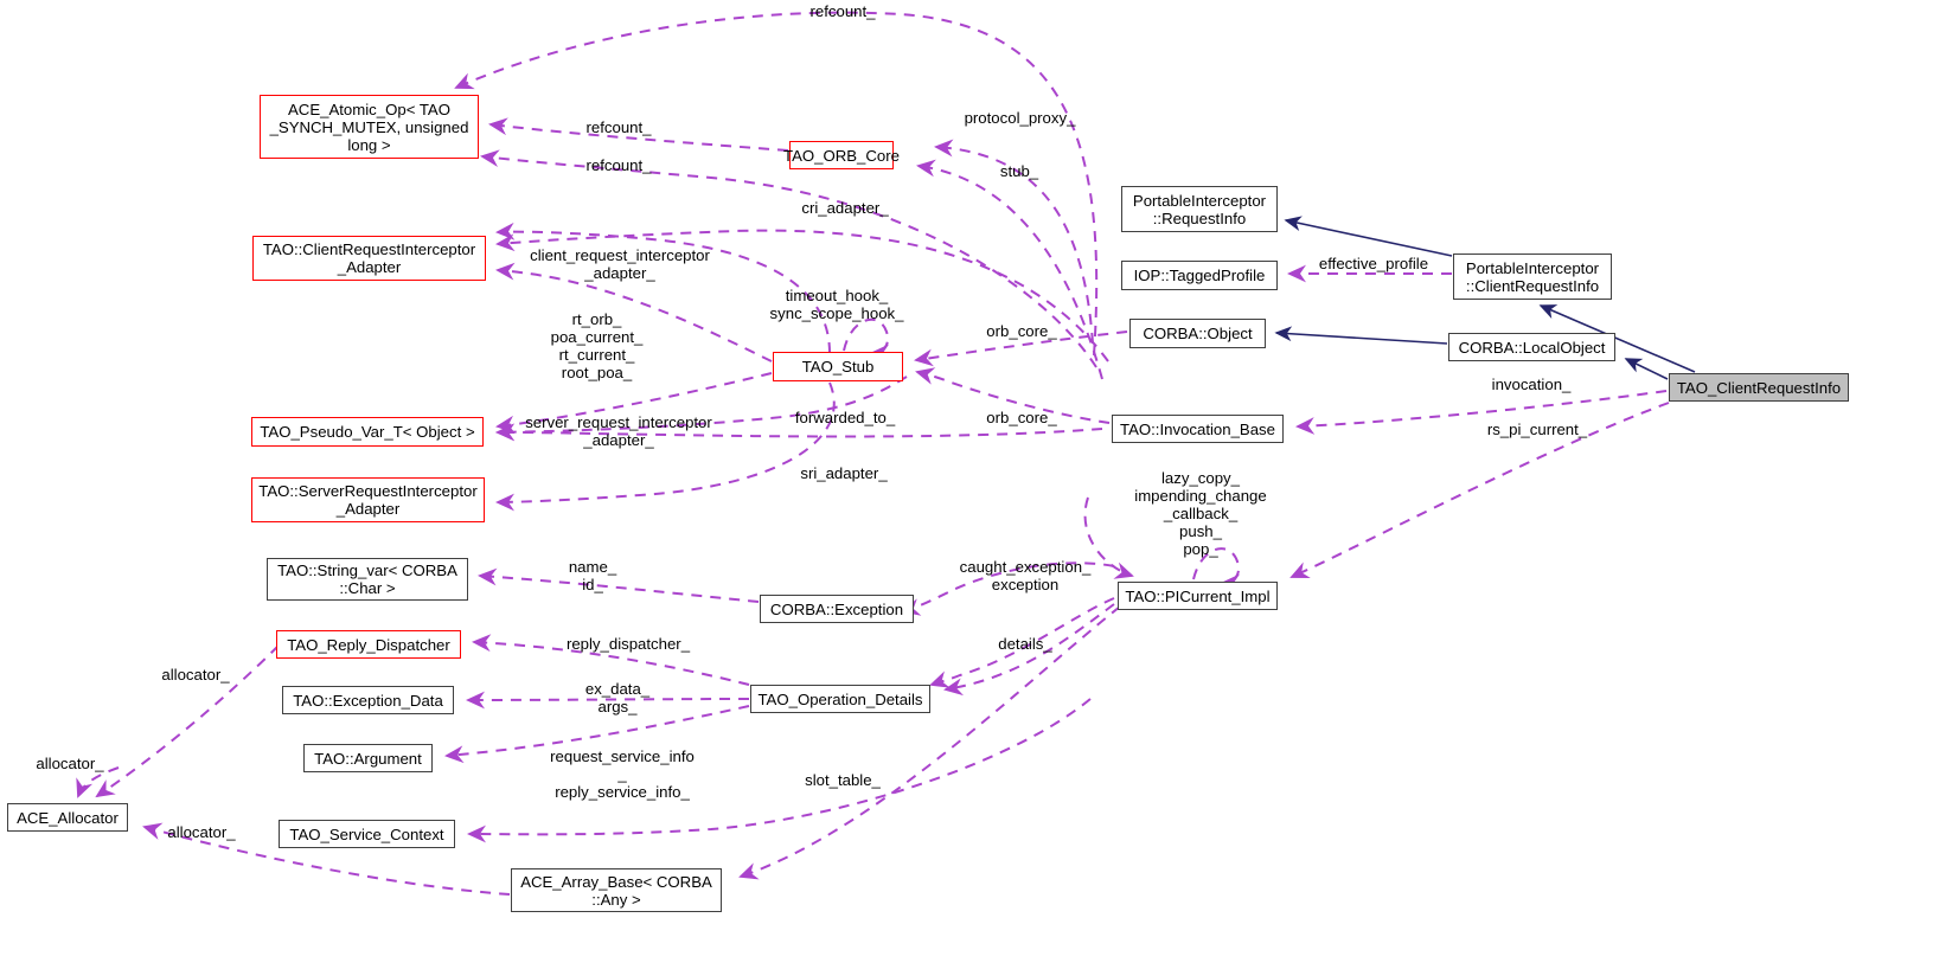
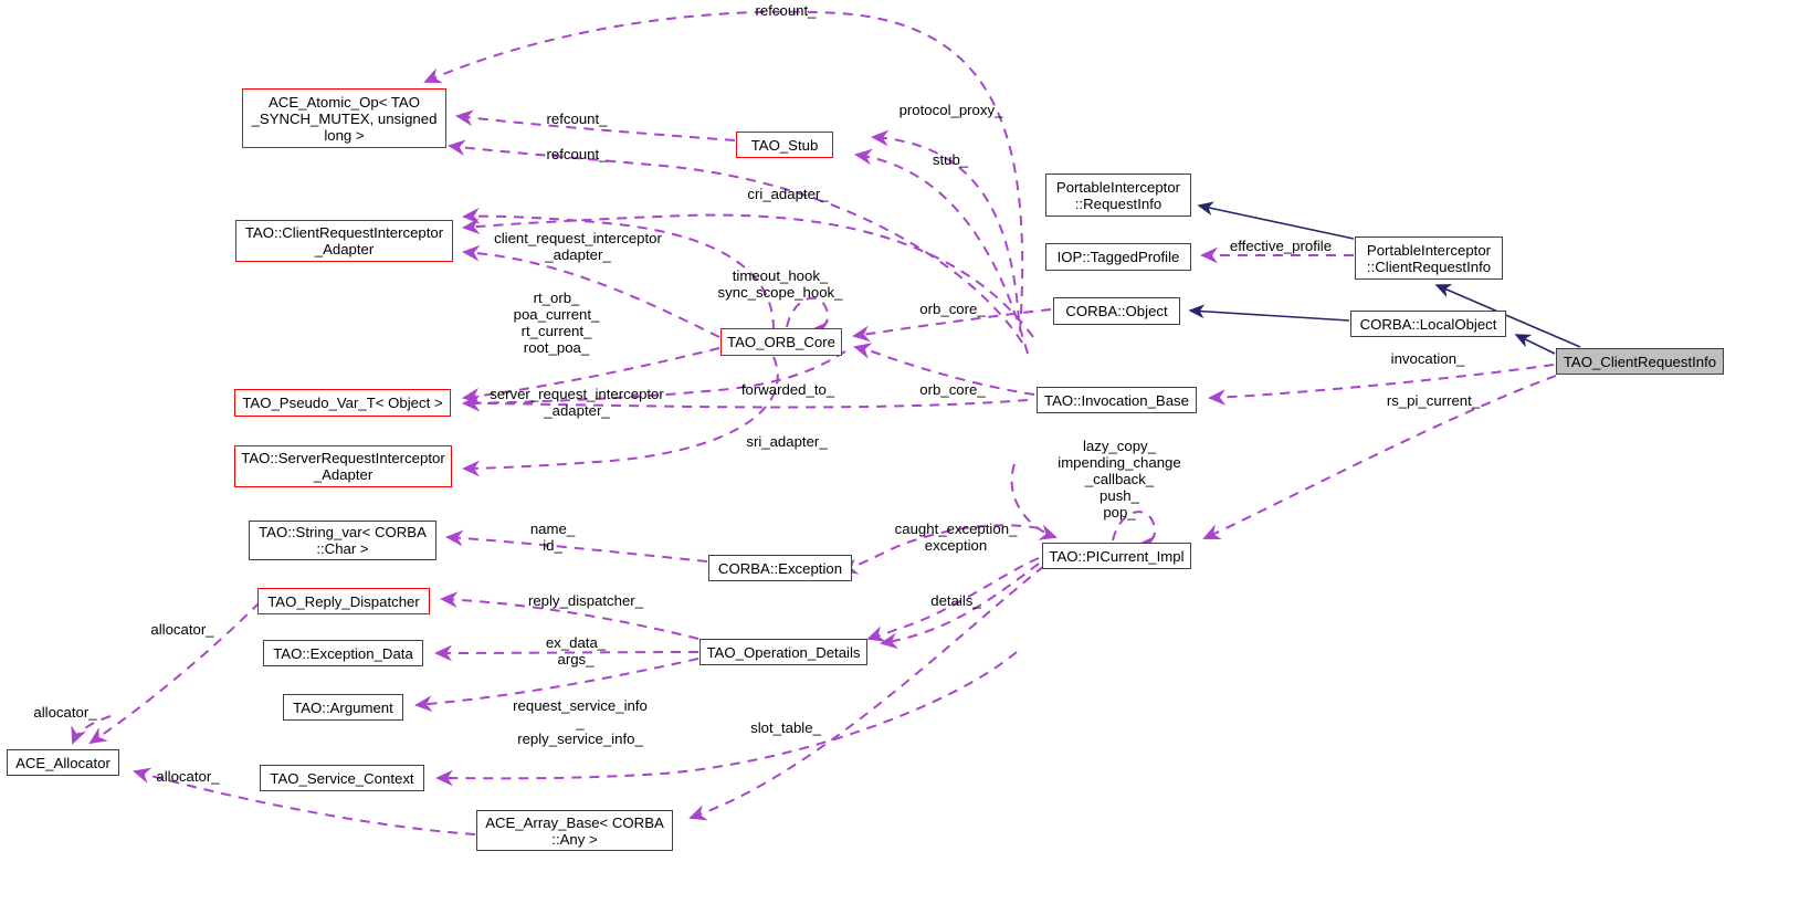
  ACE_Atomic_Op< TAO
  _SYNCH_MUTEX, unsigned
  long >
- TAO_ORB_Core
+ TAO_Stub
  TAO::ClientRequestInterceptor
  _Adapter
  PortableInterceptor
  ::RequestInfo
  IOP::TaggedProfile
  PortableInterceptor
  ::ClientRequestInfo
  CORBA::Object
  CORBA::LocalObject
- TAO_Stub
+ TAO_ORB_Core
  TAO_ClientRequestInfo
  TAO_Pseudo_Var_T< Object >
  TAO::Invocation_Base
  TAO::ServerRequestInterceptor
  _Adapter
  TAO::String_var< CORBA
  ::Char >
  TAO::PICurrent_Impl
  CORBA::Exception
  TAO_Reply_Dispatcher
  TAO::Exception_Data
  TAO_Operation_Details
  TAO::Argument
  ACE_Allocator
  TAO_Service_Context
  ACE_Array_Base< CORBA
  ::Any >
  refcount_
  protocol_proxy_
  refcount_
  stub_
  refcount_
  cri_adapter_
  effective_profile
  client_request_interceptor
  _adapter_
  timeout_hook_
  sync_scope_hook_
  rt_orb_
  poa_current_
  rt_current_
  root_poa_
  orb_core_
  invocation_
  forwarded_to_
  orb_core_
  server_request_interceptor
  _adapter_
  rs_pi_current_
  sri_adapter_
  lazy_copy_
  impending_change
  _callback_
  push_
  pop_
  name_
  id_
  caught_exception_
  exception
  reply_dispatcher_
  details_
  allocator_
  ex_data_
  args_
  allocator_
  request_service_info
  _
  reply_service_info_
  slot_table_
  allocator_
